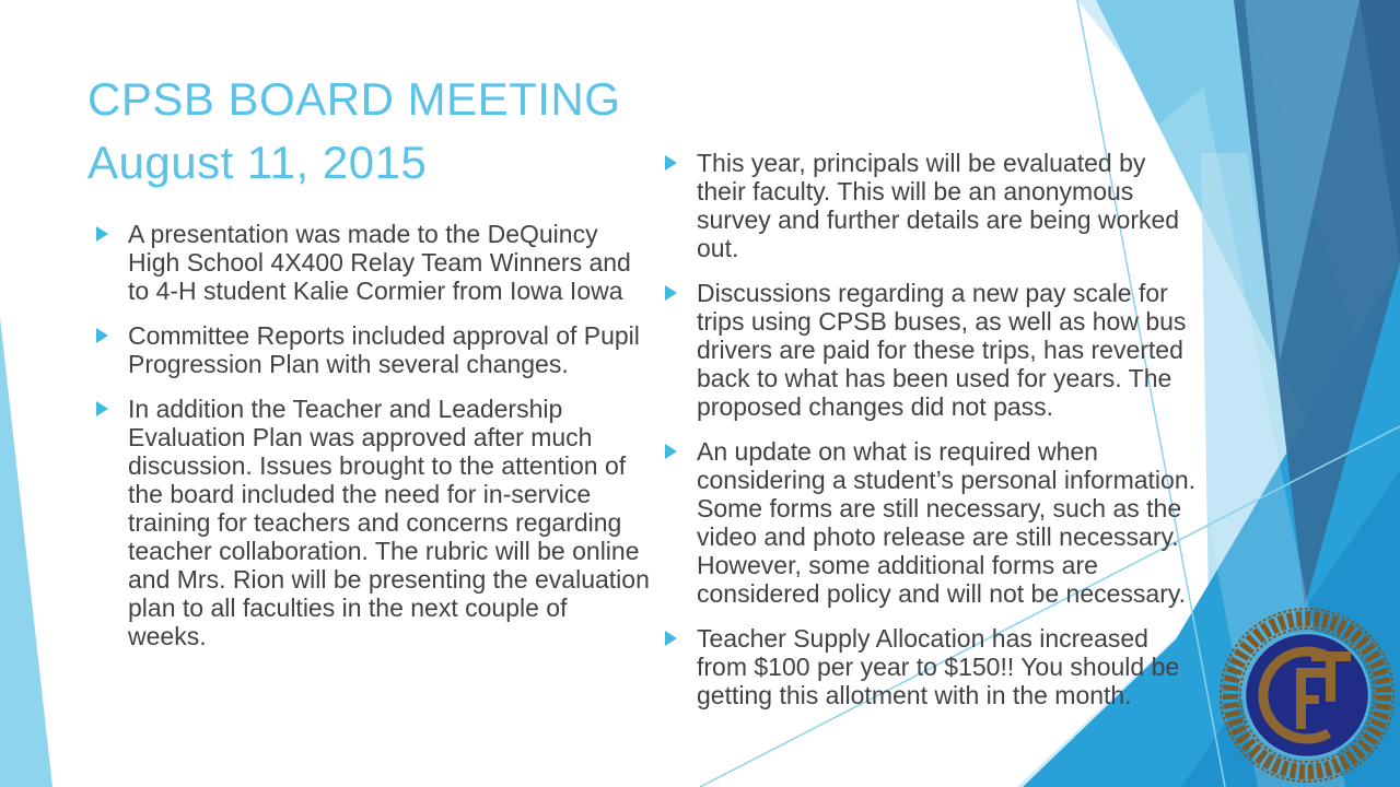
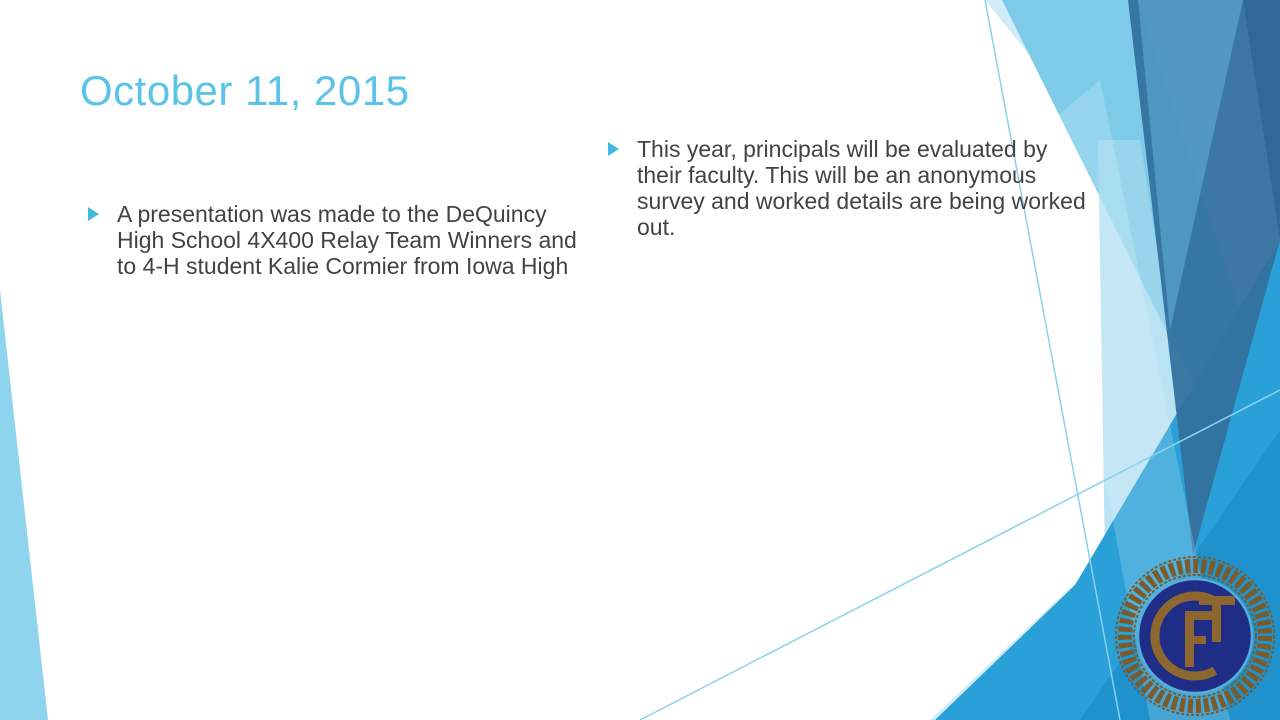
- CPSB BOARD MEETING
- August 11, 2015
+ October 11, 2015
- A presentation was made to the DeQuincy High School 4X400 Relay Team Winners and to 4-H student Kalie Cormier from Iowa Iowa
+ A presentation was made to the DeQuincy High School 4X400 Relay Team Winners and to 4-H student Kalie Cormier from Iowa High
- Committee Reports included approval of Pupil Progression Plan with several changes.
- In addition the Teacher and Leadership Evaluation Plan was approved after much discussion. Issues brought to the attention of the board included the need for in-service training for teachers and concerns regarding teacher collaboration. The rubric will be online and Mrs. Rion will be presenting the evaluation plan to all faculties in the next couple of weeks.
- This year, principals will be evaluated by their faculty. This will be an anonymous survey and further details are being worked out.
+ This year, principals will be evaluated by their faculty. This will be an anonymous survey and worked details are being worked out.
- Discussions regarding a new pay scale for trips using CPSB buses, as well as how bus drivers are paid for these trips, has reverted back to what has been used for years. The proposed changes did not pass.
- An update on what is required when considering a student’s personal information. Some forms are still necessary, such as the video and photo release are still necessary. However, some additional forms are considered policy and will not be necessary.
- Teacher Supply Allocation has increased from $100 per year to $150!! You should be getting this allotment with in the month.
